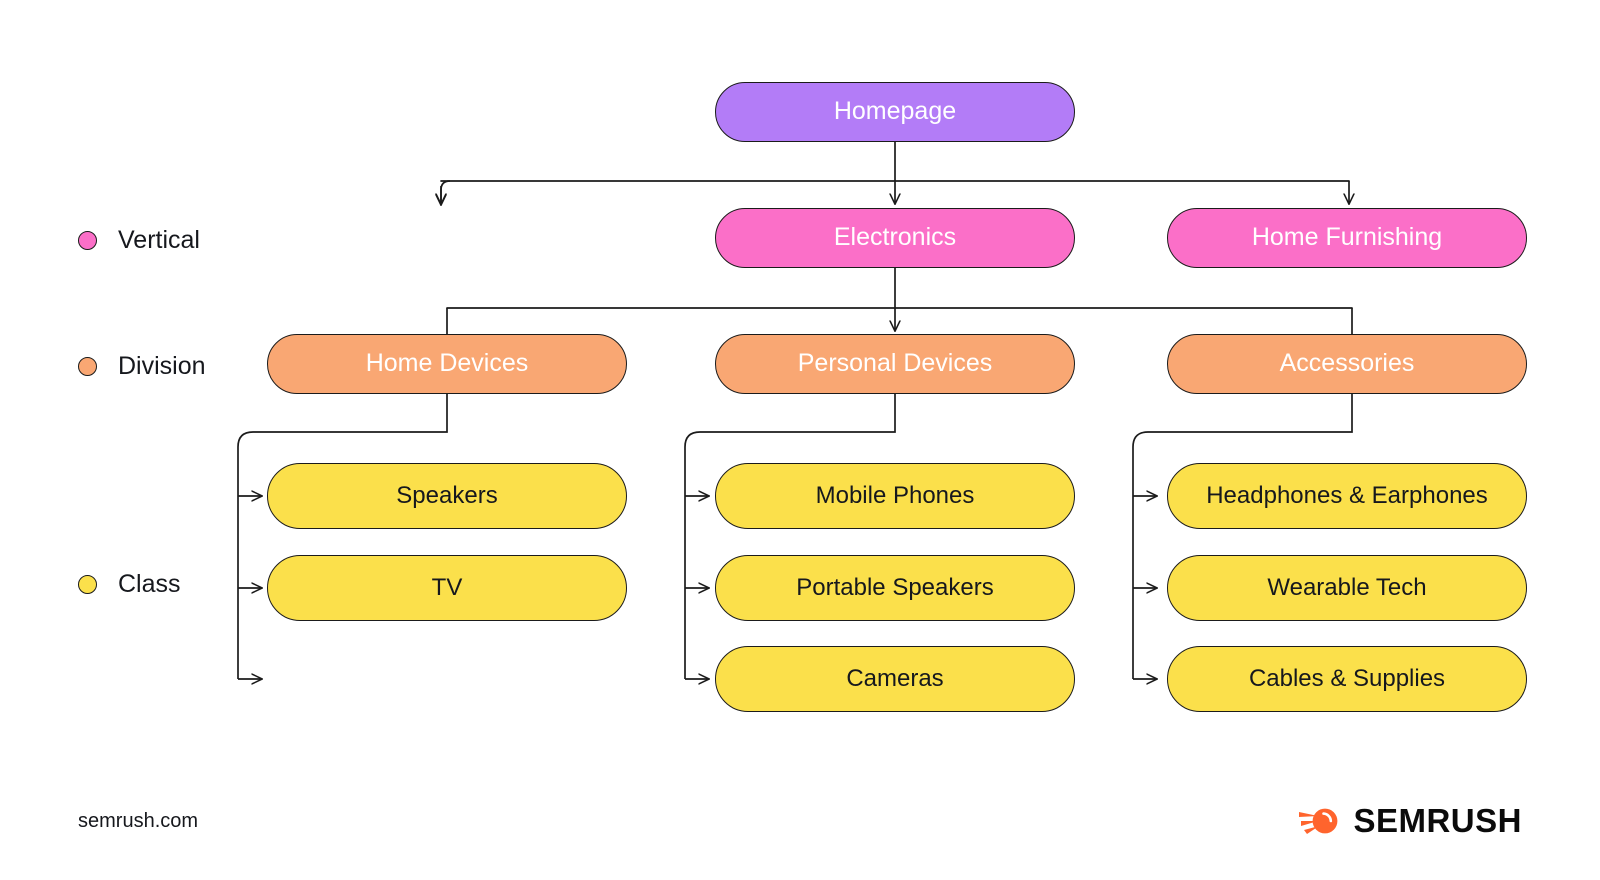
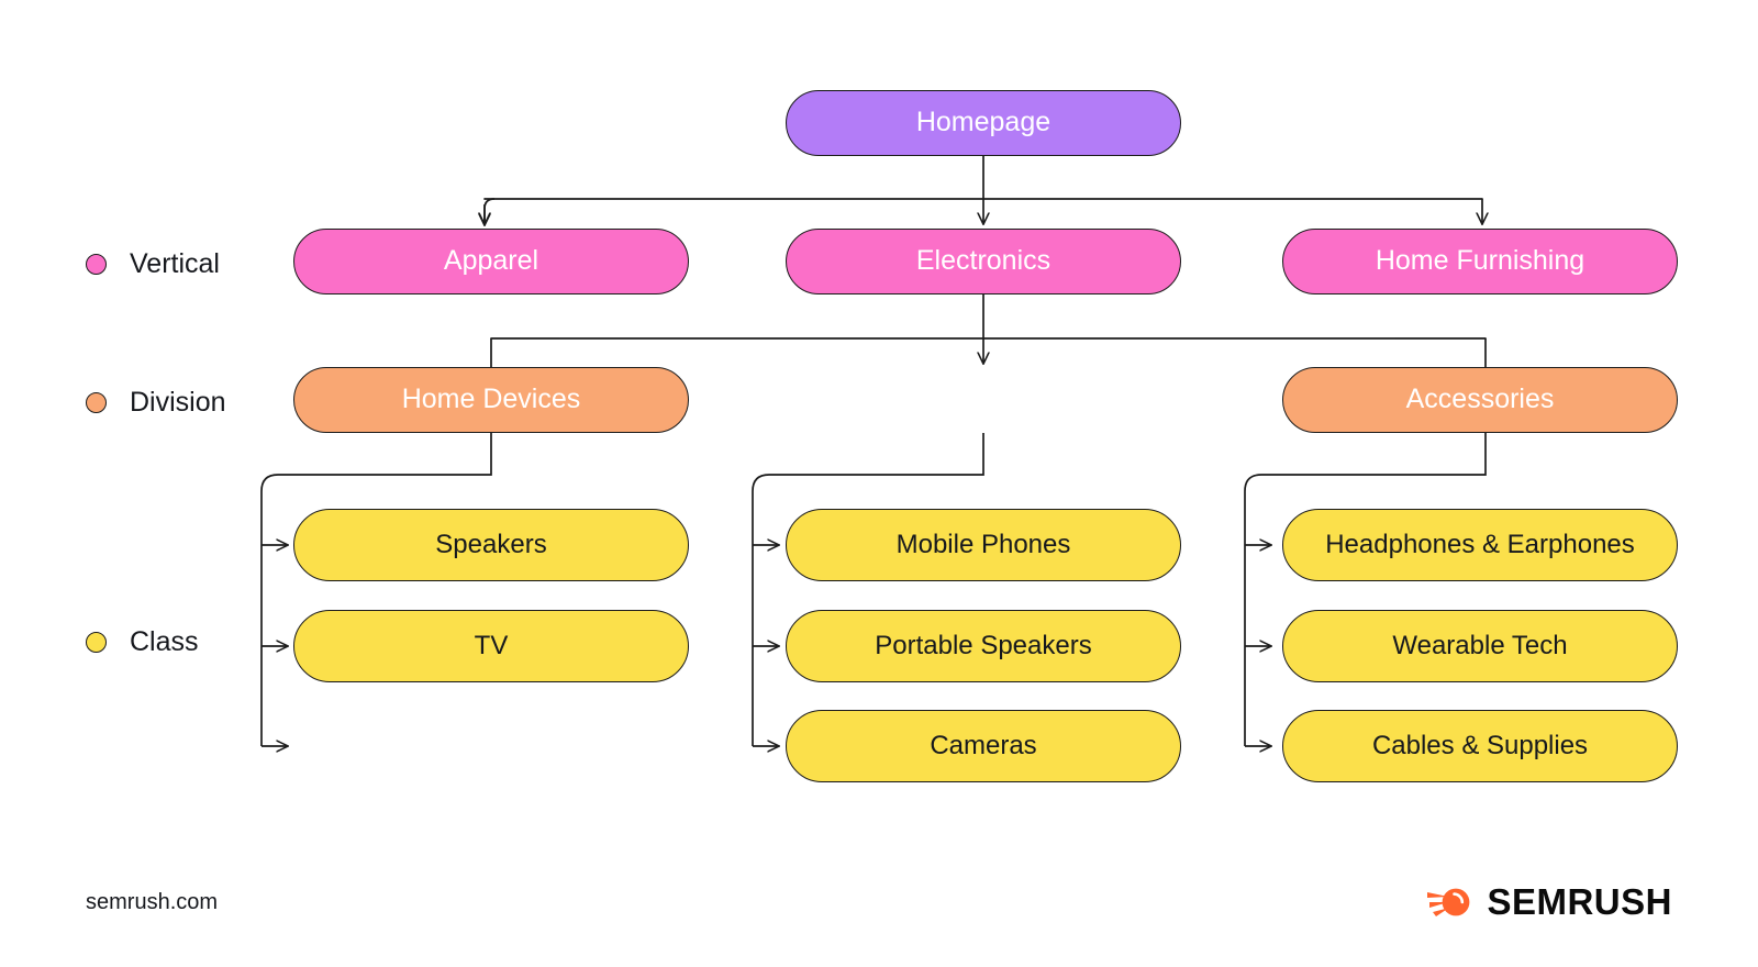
  Vertical
  Division
  Class
  Homepage
+ Apparel
  Electronics
  Home Furnishing
  Home Devices
- Personal Devices
  Accessories
  Speakers
  TV
  Mobile Phones
  Portable Speakers
  Cameras
  Headphones & Earphones
  Wearable Tech
  Cables & Supplies
  semrush.com
  SEMRUSH
